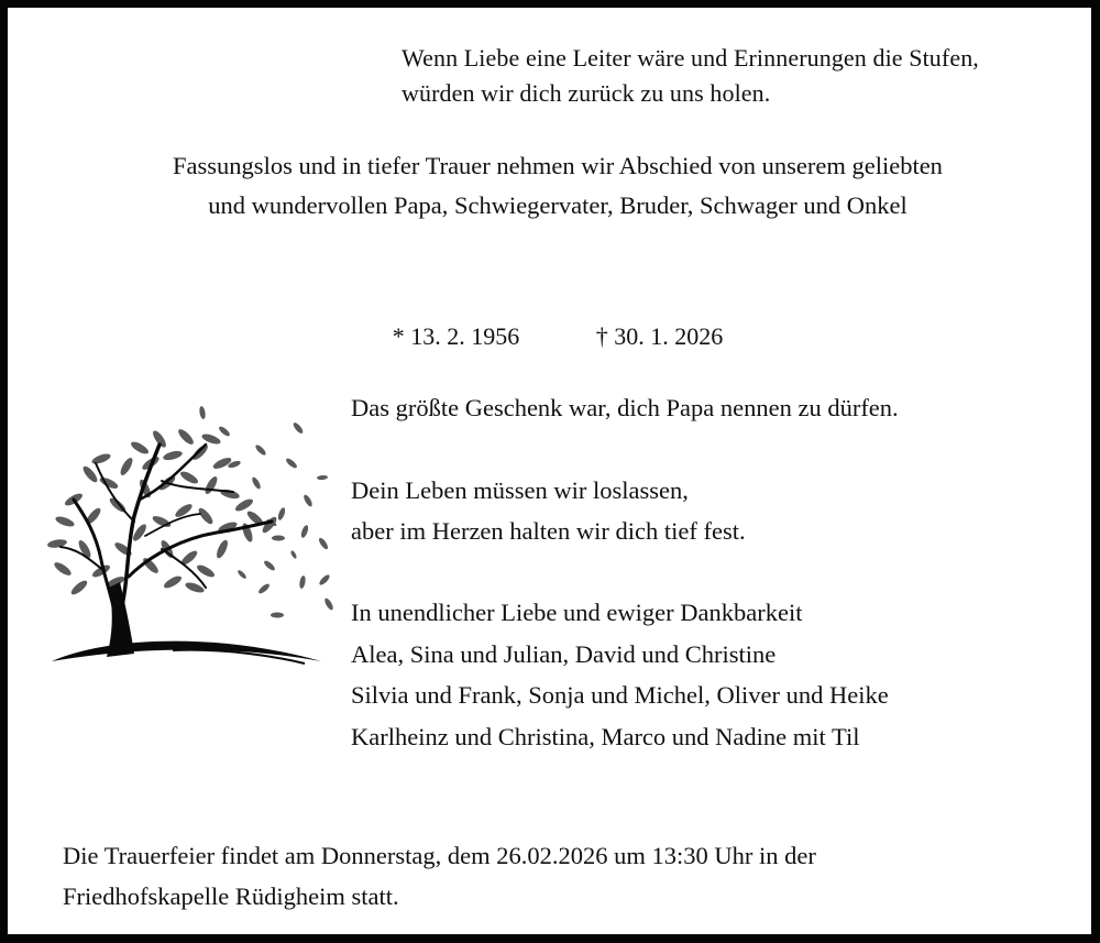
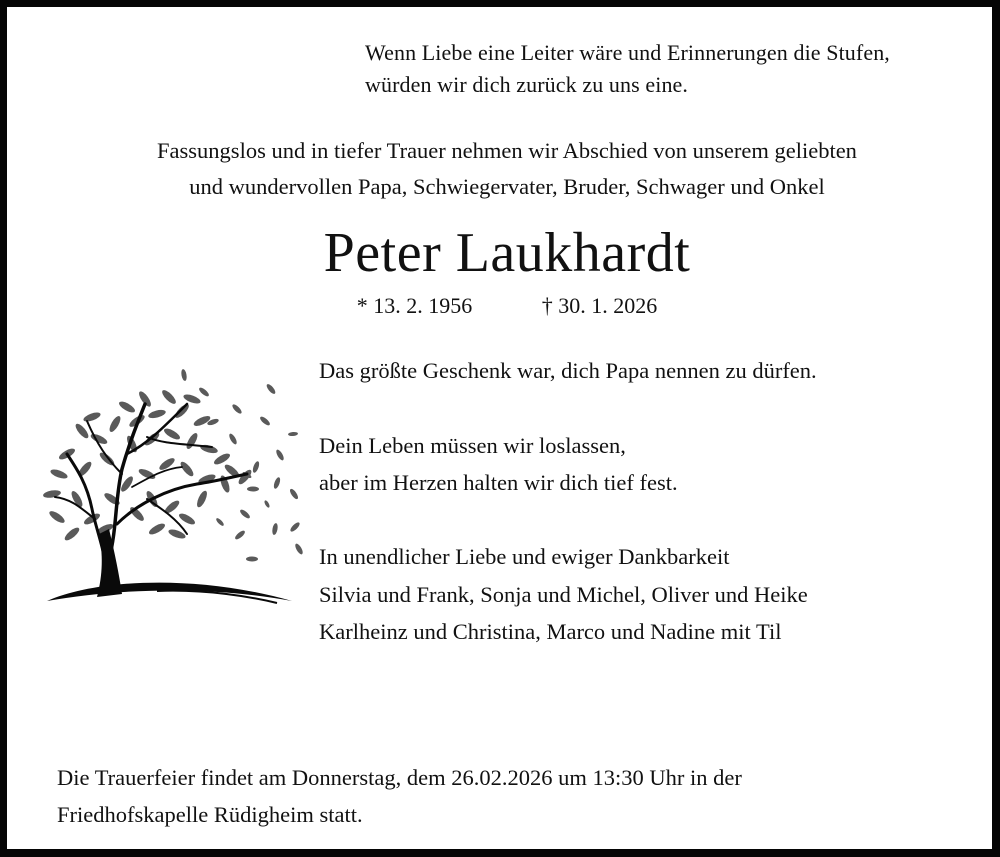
  Wenn Liebe eine Leiter wäre und Erinnerungen die Stufen,
- würden wir dich zurück zu uns holen.
+ würden wir dich zurück zu uns eine.
  Fassungslos und in tiefer Trauer nehmen wir Abschied von unserem geliebten
  und wundervollen Papa, Schwiegervater, Bruder, Schwager und Onkel
+ Peter Laukhardt
  * 13. 2. 1956 † 30. 1. 2026
  Das größte Geschenk war, dich Papa nennen zu dürfen.
  Dein Leben müssen wir loslassen,
  aber im Herzen halten wir dich tief fest.
  In unendlicher Liebe und ewiger Dankbarkeit
- Alea, Sina und Julian, David und Christine
  Silvia und Frank, Sonja und Michel, Oliver und Heike
  Karlheinz und Christina, Marco und Nadine mit Til
  Die Trauerfeier findet am Donnerstag, dem 26.02.2026 um 13:30 Uhr in der
  Friedhofskapelle Rüdigheim statt.
